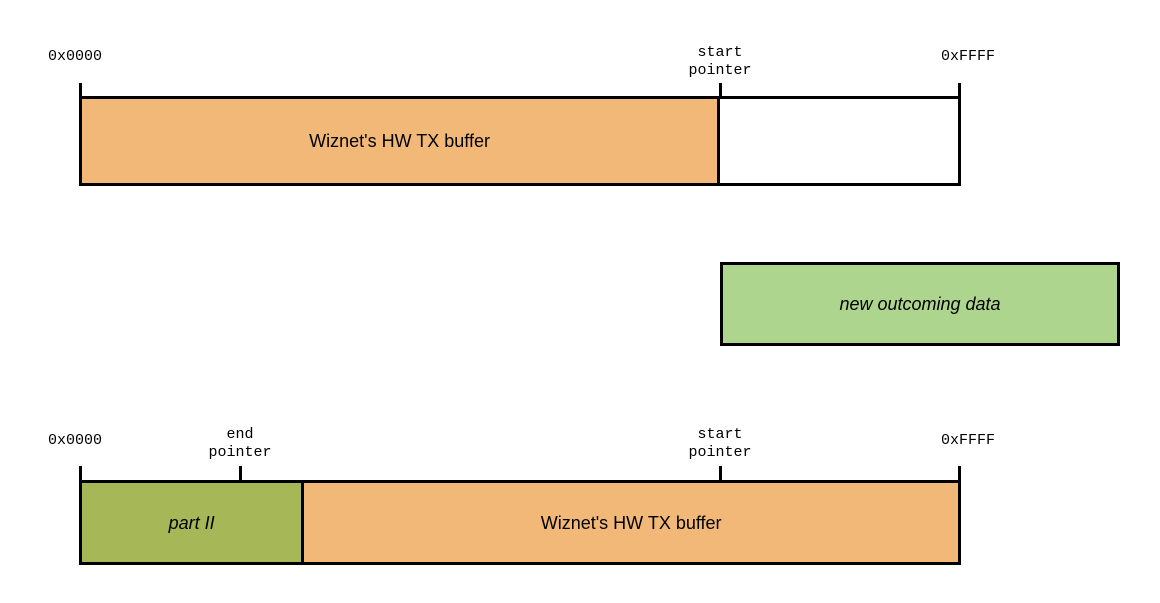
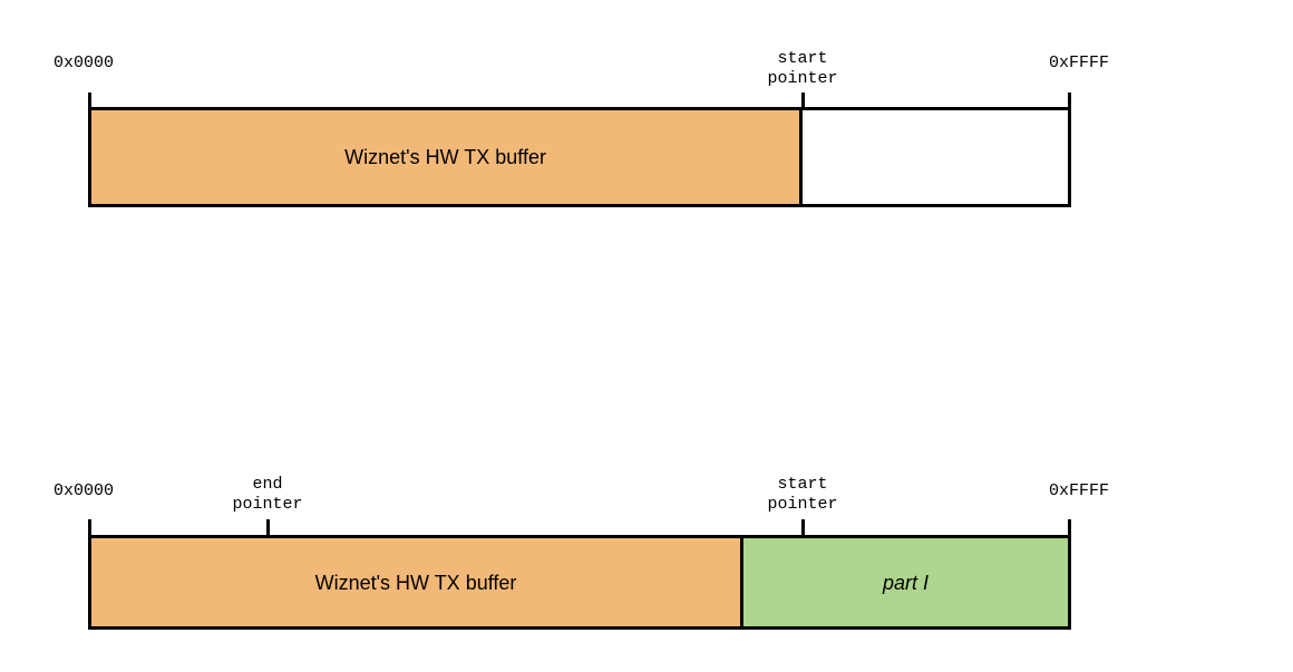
  0x0000
  start
  pointer
  0xFFFF
  Wiznet's HW TX buffer
- new outcoming data
  0x0000
  end
  pointer
  start
  pointer
  0xFFFF
- part II
  Wiznet's HW TX buffer
+ part I
